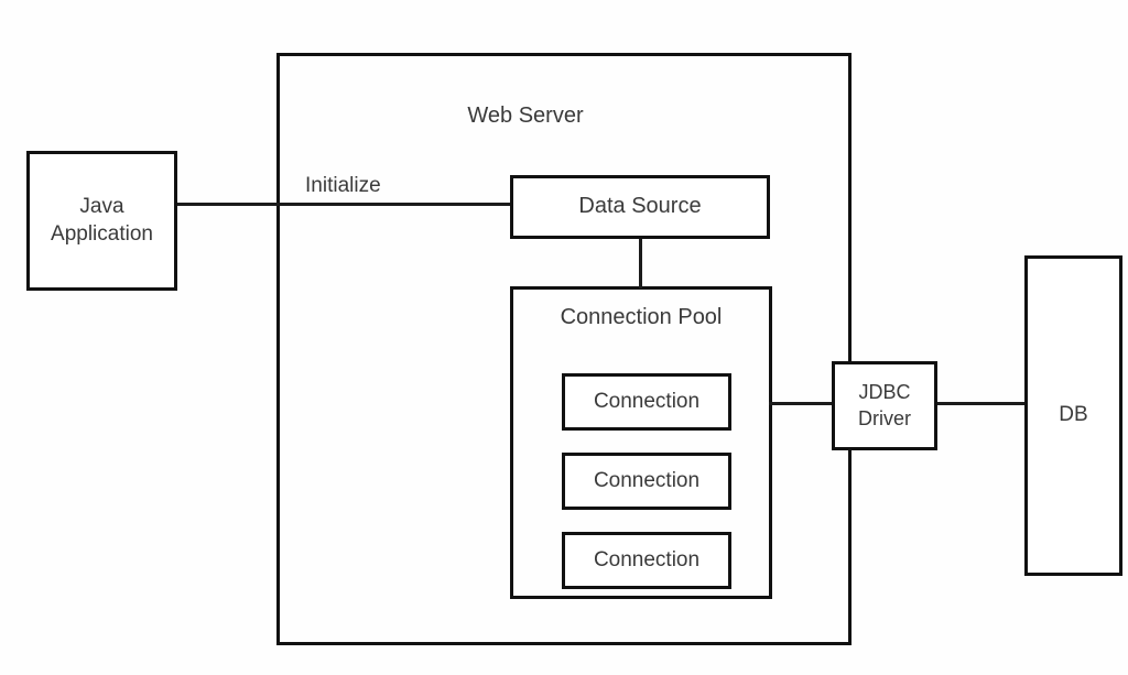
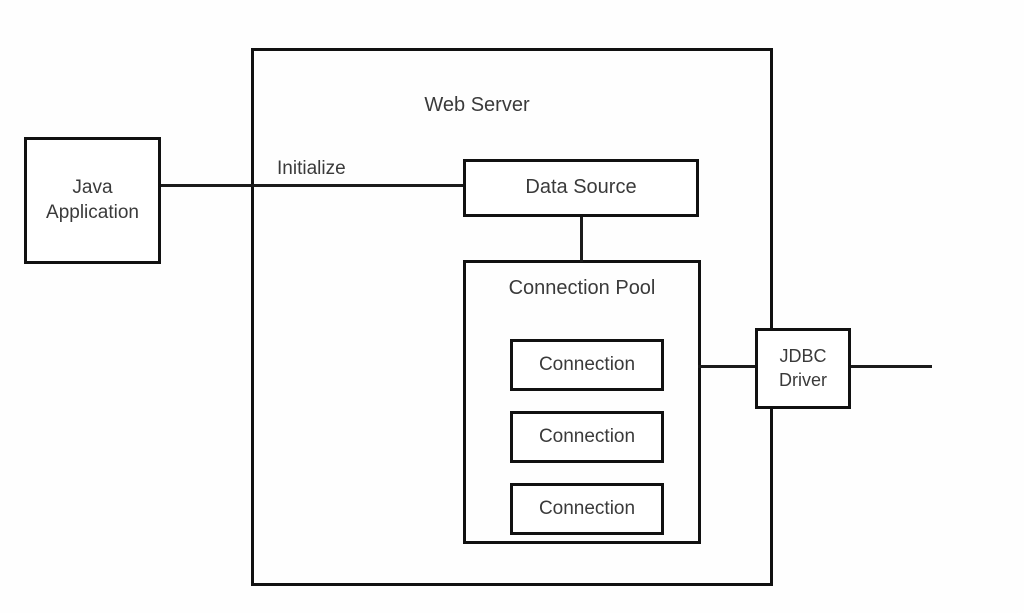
  Web Server
  Java
  Application
  Data Source
  Connection Pool
  Connection
  Connection
  Connection
  JDBC
  Driver
- DB
  Initialize
